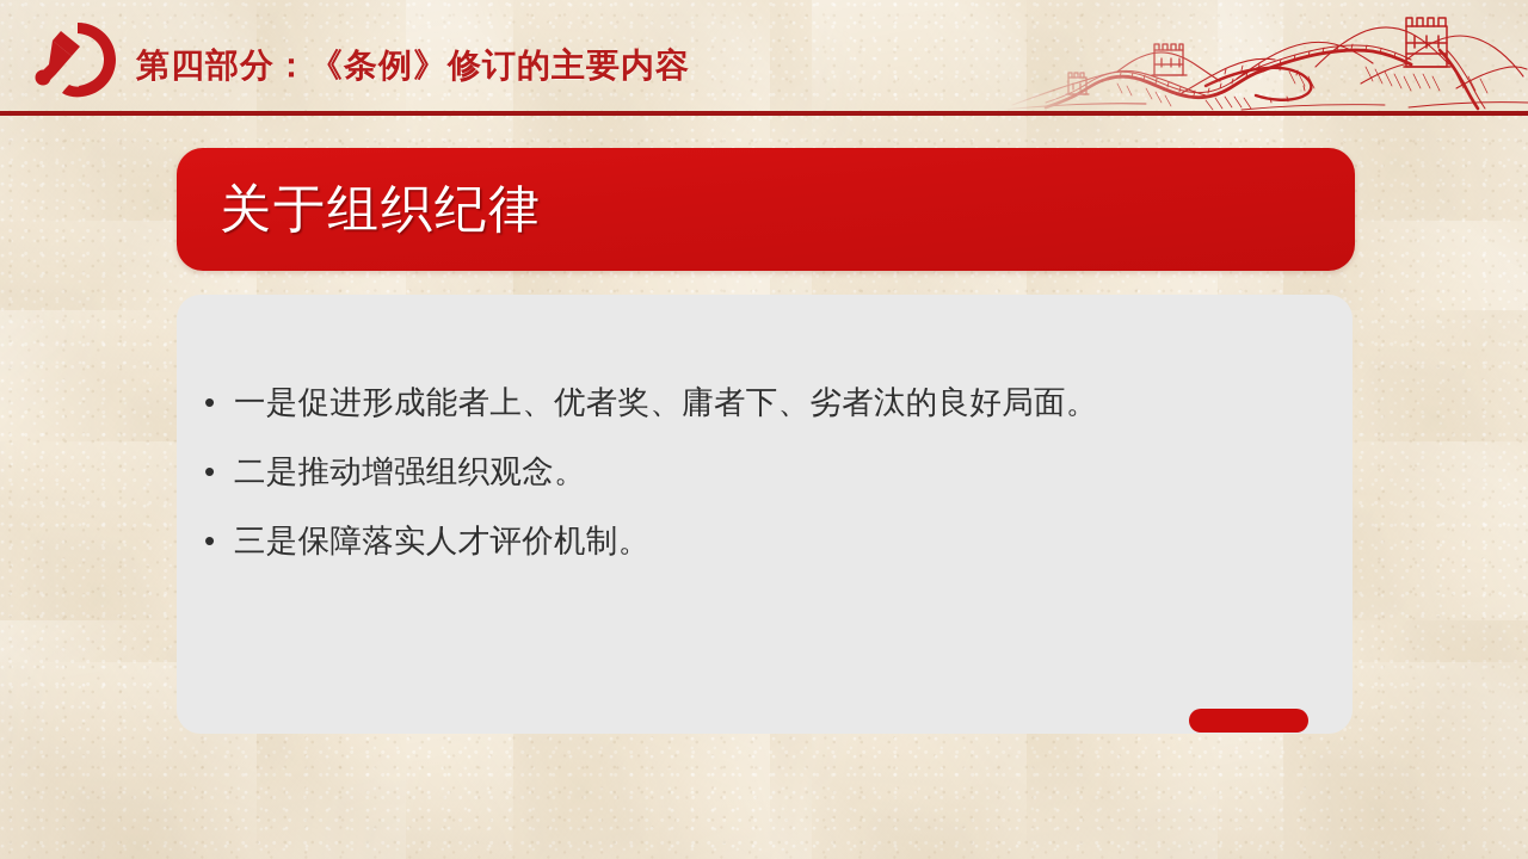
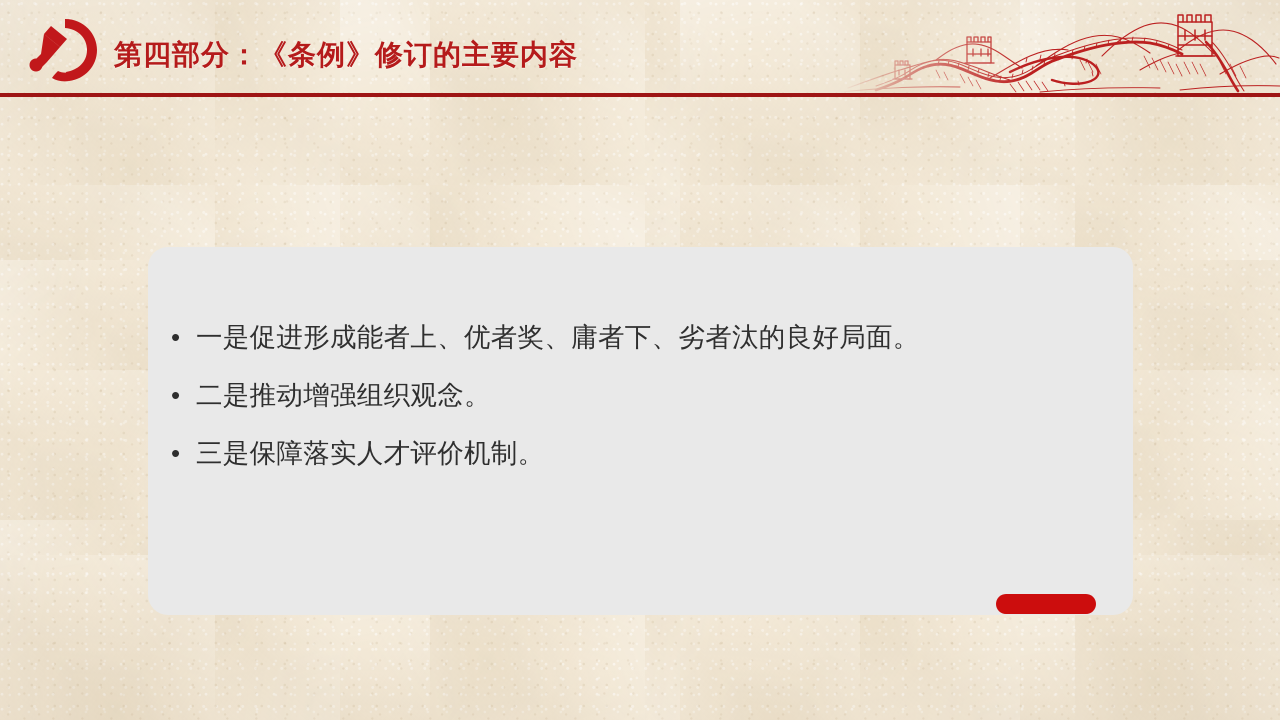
  第四部分：《条例》修订的主要内容
- 关于组织纪律
  •
  一是促进形成能者上、优者奖、庸者下、劣者汰的良好局面。
  •
  二是推动增强组织观念。
  •
  三是保障落实人才评价机制。
